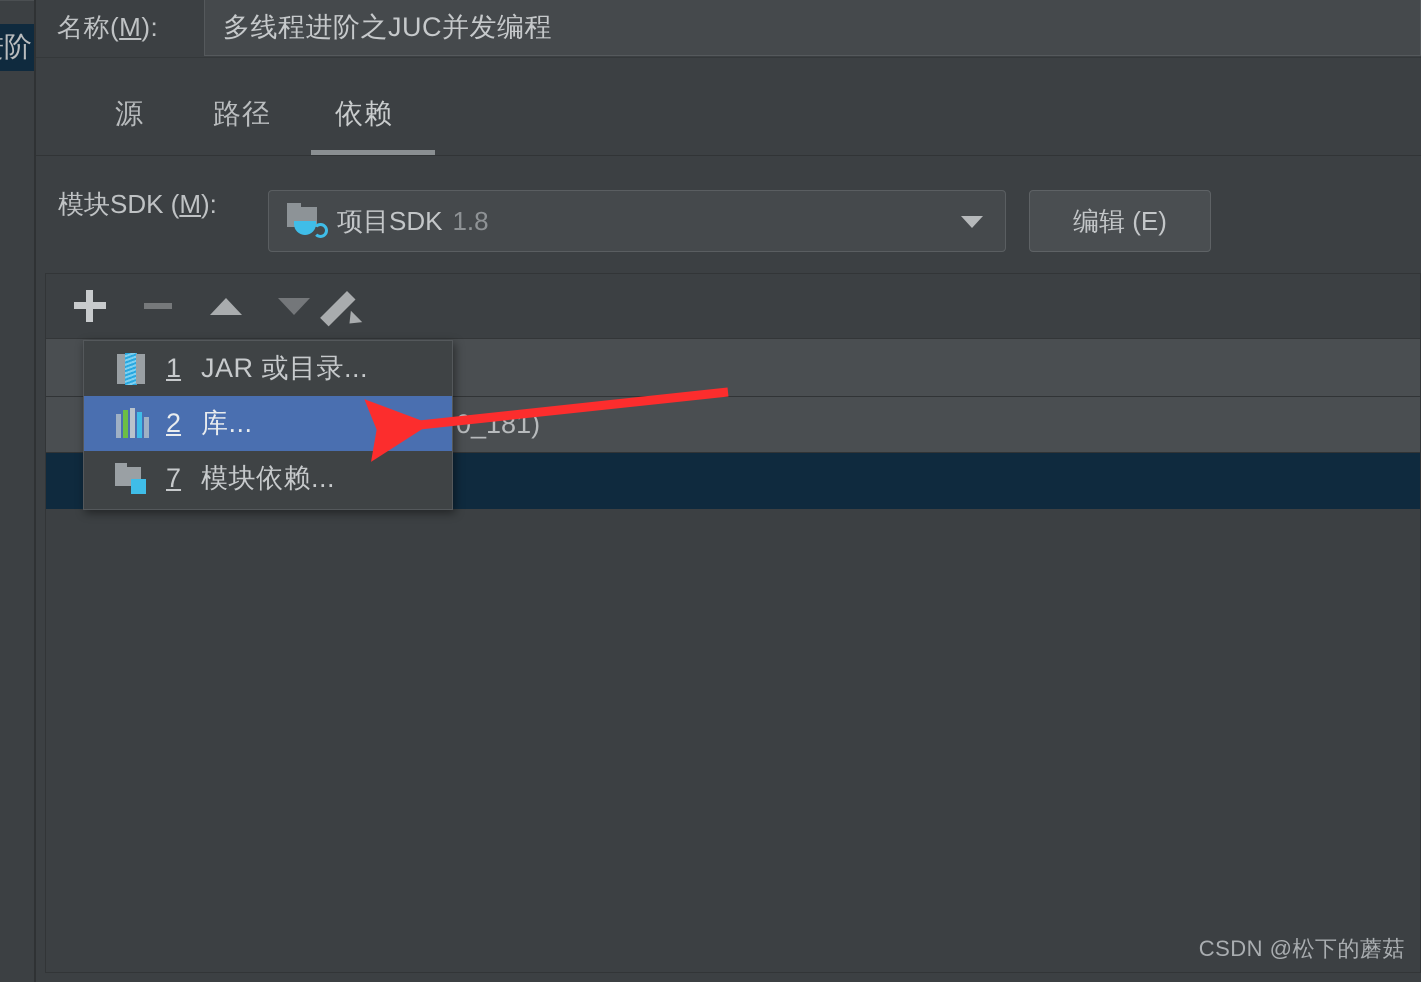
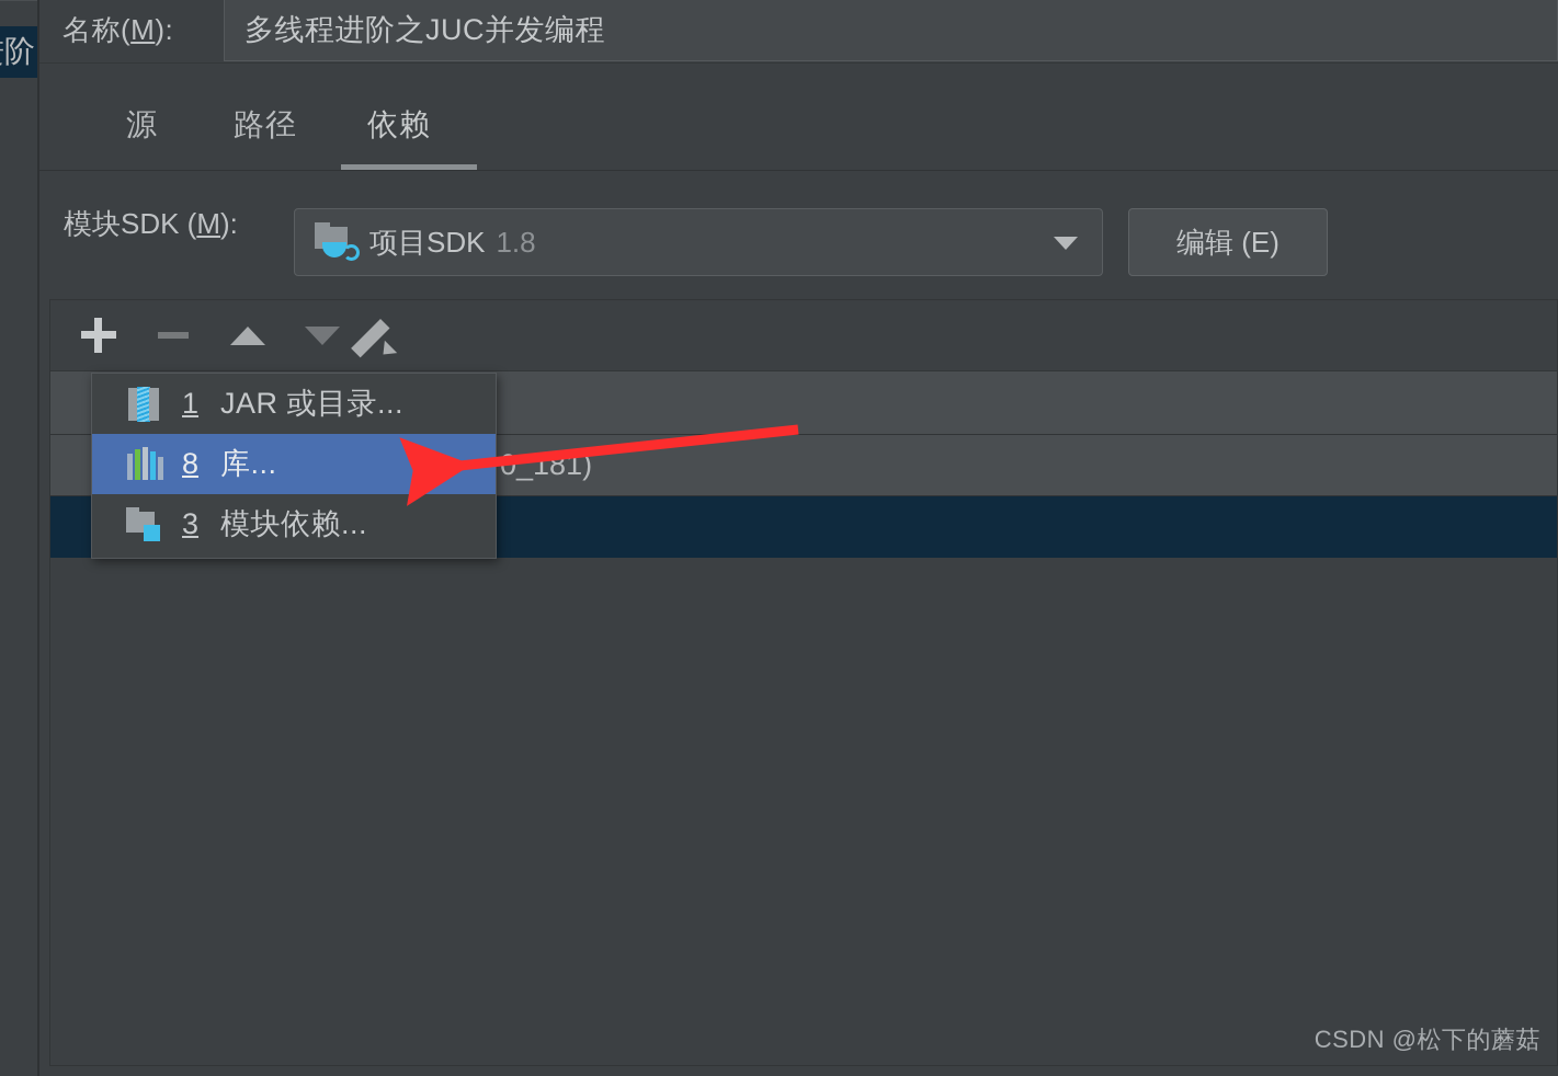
  名称(M):
  多线程进阶之JUC并发编程
  源
  路径
  依赖
  模块SDK (M):
  项目SDK
  1.8
  编辑 (E)
  _181)
  1
  JAR 或目录...
- 2
+ 8
  库...
- 7
+ 3
  模块依赖...
  CSDN @松下的蘑菇
